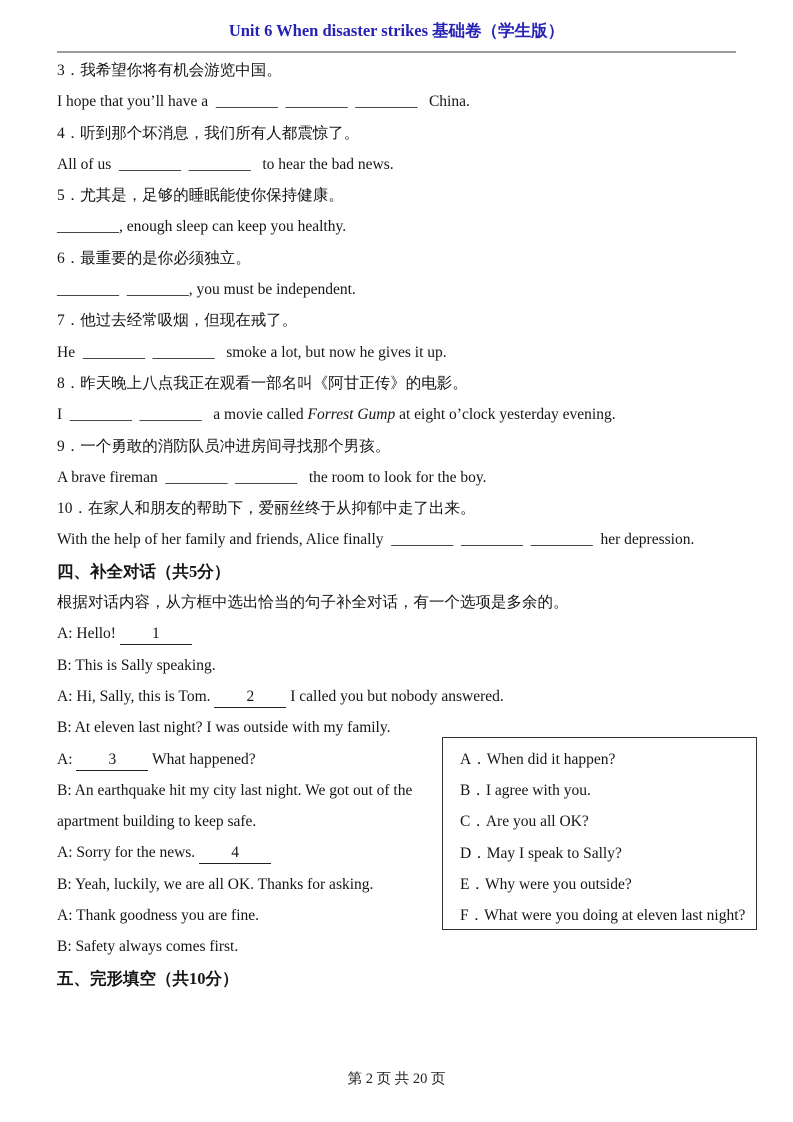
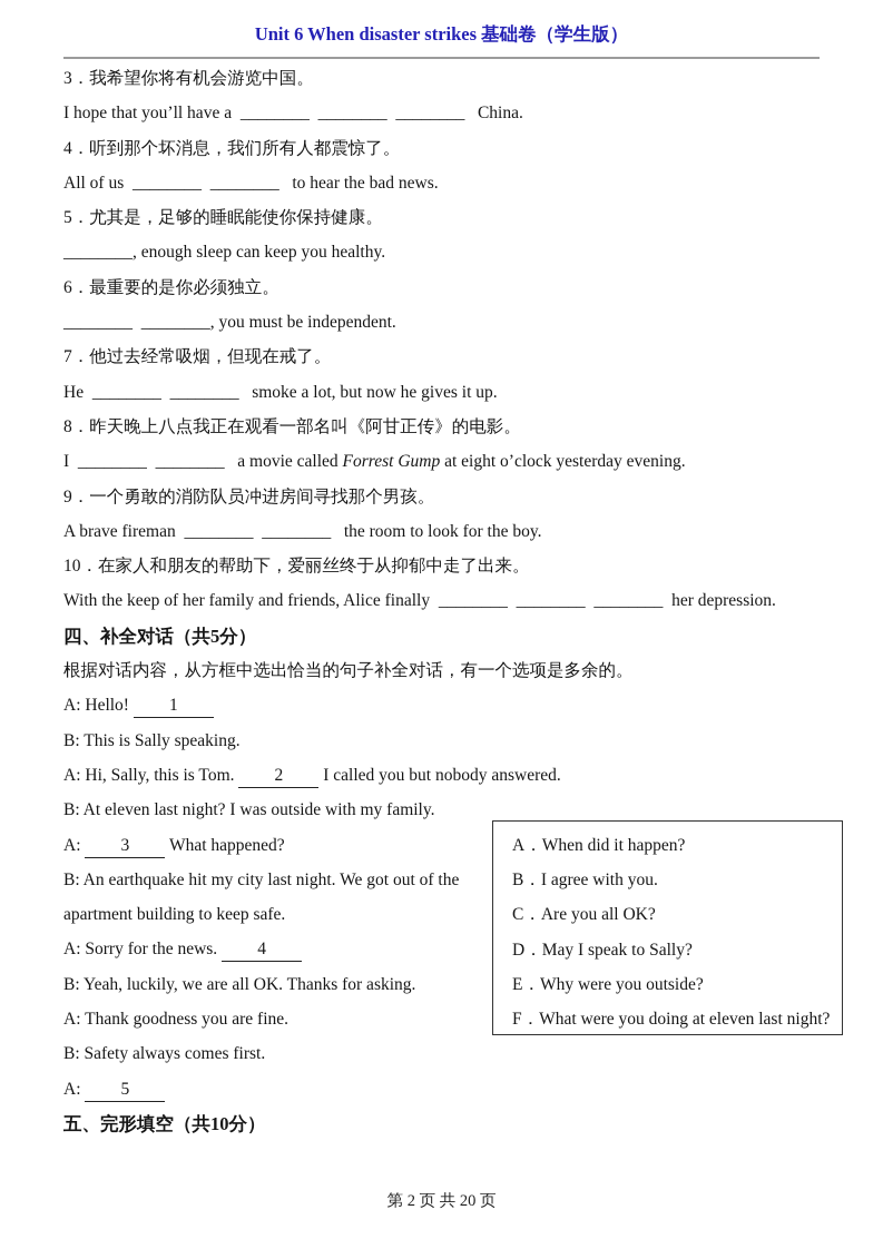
  Unit 6 When disaster strikes 基础卷（学生版）
  3．我希望你将有机会游览中国。
  I hope that you’ll have a ________ ________ ________ China.
  4．听到那个坏消息，我们所有人都震惊了。
  All of us ________ ________ to hear the bad news.
  5．尤其是，足够的睡眠能使你保持健康。
  ________, enough sleep can keep you healthy.
  6．最重要的是你必须独立。
  ________ ________, you must be independent.
  7．他过去经常吸烟，但现在戒了。
  He ________ ________ smoke a lot, but now he gives it up.
  8．昨天晚上八点我正在观看一部名叫《阿甘正传》的电影。
  I ________ ________ a movie called Forrest Gump at eight o’clock yesterday evening.
  9．一个勇敢的消防队员冲进房间寻找那个男孩。
  A brave fireman ________ ________ the room to look for the boy.
  10．在家人和朋友的帮助下，爱丽丝终于从抑郁中走了出来。
- With the help of her family and friends, Alice finally ________ ________ ________ her depression.
+ With the keep of her family and friends, Alice finally ________ ________ ________ her depression.
  四、补全对话（共5分）
  根据对话内容，从方框中选出恰当的句子补全对话，有一个选项是多余的。
  A: Hello! 1
  B: This is Sally speaking.
  A: Hi, Sally, this is Tom. 2 I called you but nobody answered.
  B: At eleven last night? I was outside with my family.
  A: 3 What happened?
  B: An earthquake hit my city last night. We got out of the
  apartment building to keep safe.
  A: Sorry for the news. 4
  B: Yeah, luckily, we are all OK. Thanks for asking.
  A: Thank goodness you are fine.
  B: Safety always comes first.
+ A: 5
  五、完形填空（共10分）
  A．When did it happen?
  B．I agree with you.
  C．Are you all OK?
  D．May I speak to Sally?
  E．Why were you outside?
  F．What were you doing at eleven last night?
  第 2 页 共 20 页
